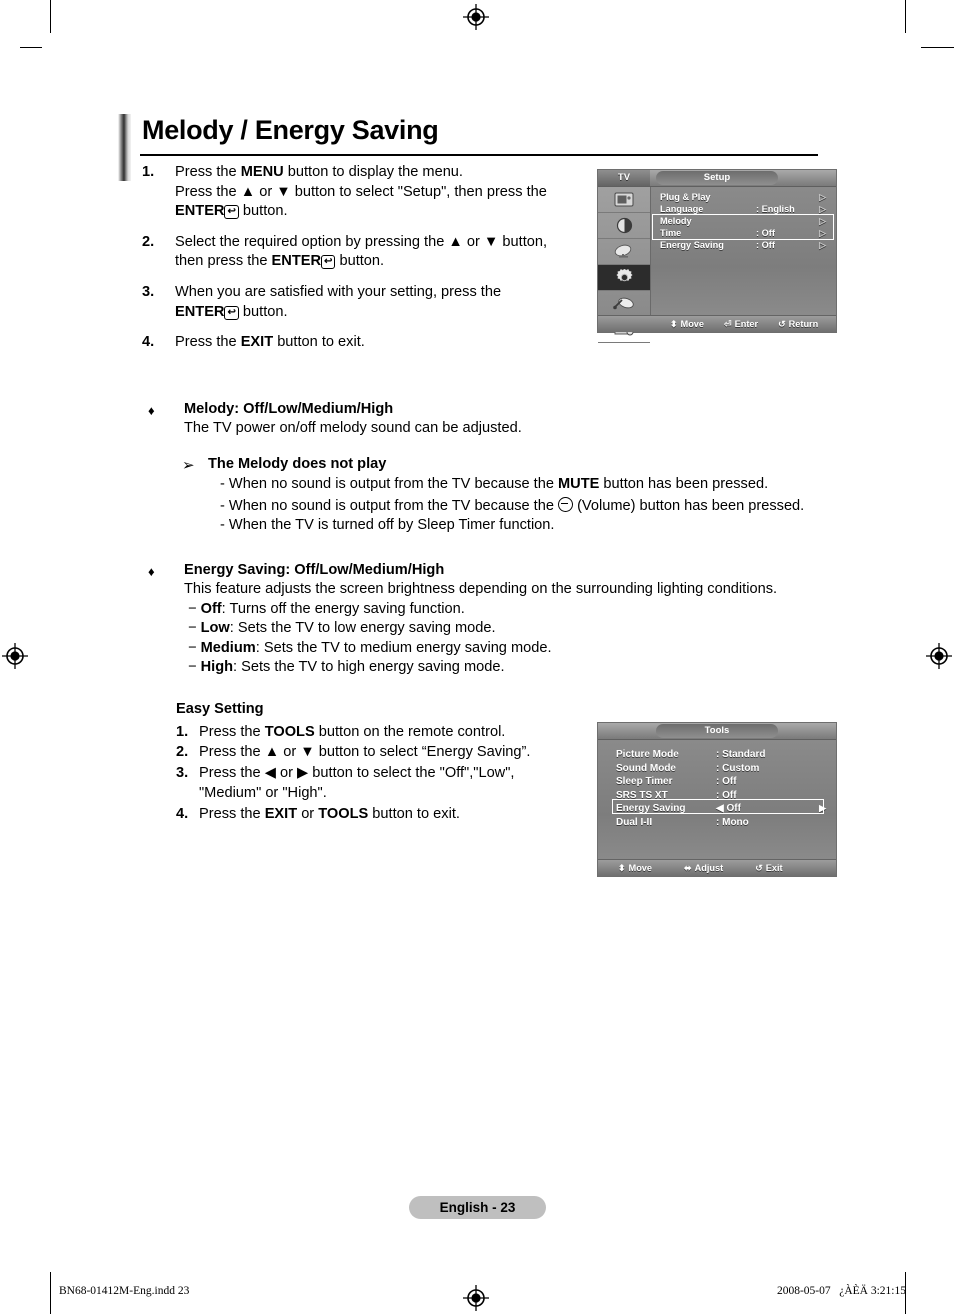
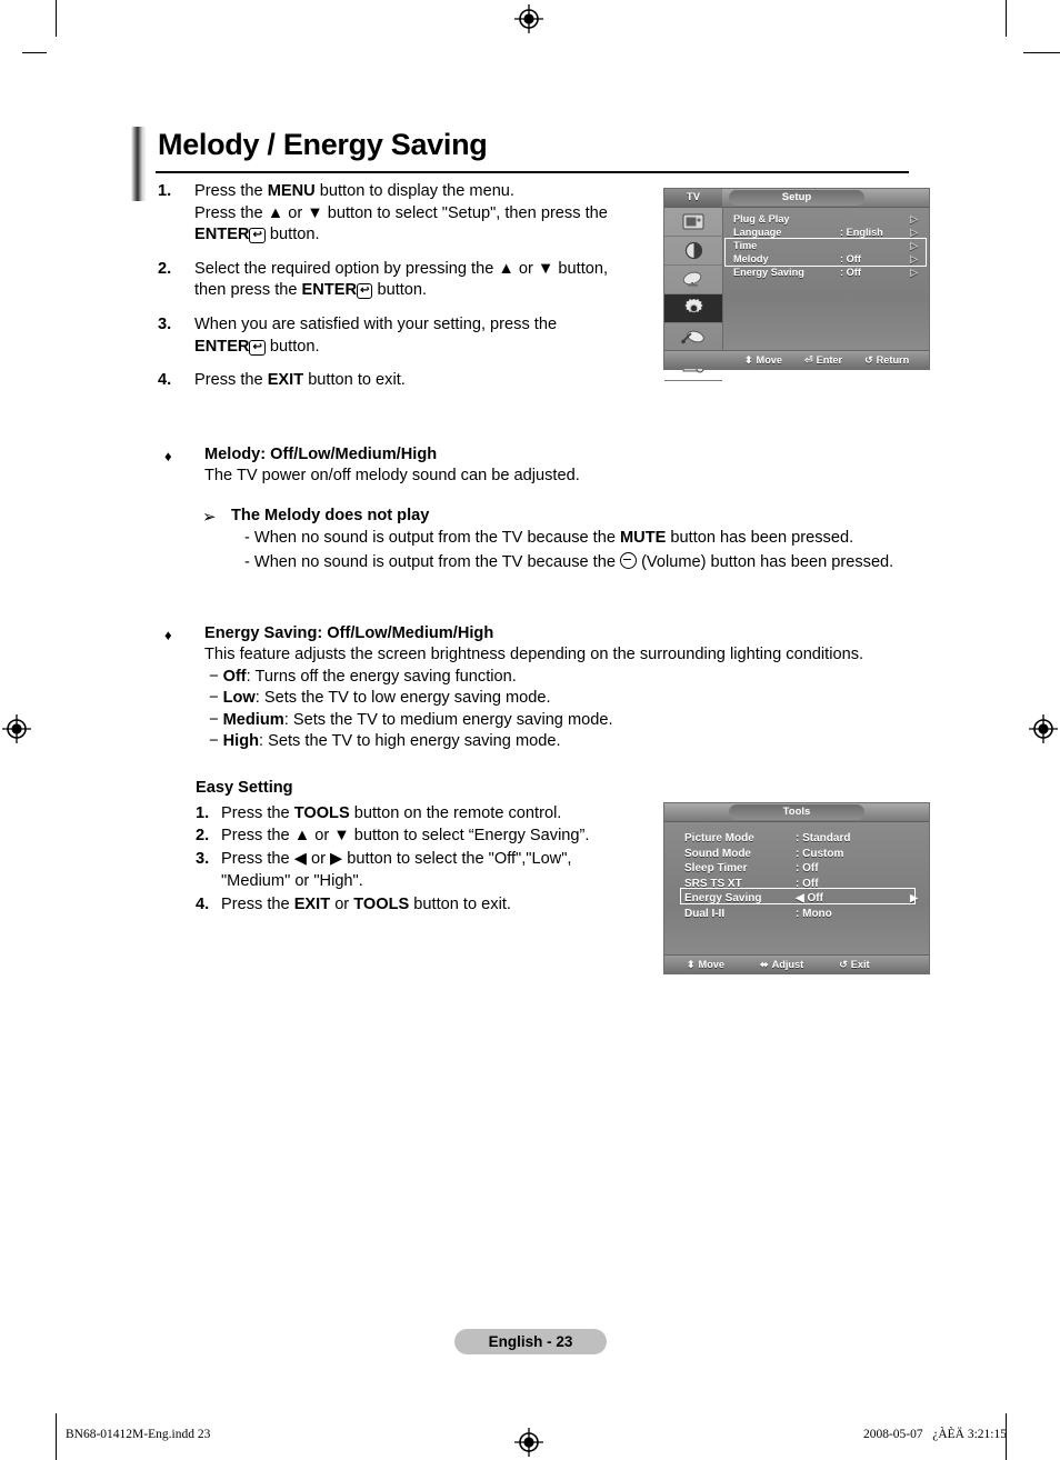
  Melody / Energy Saving
  1.
  Press the MENU button to display the menu.
  Press the ▲ or ▼ button to select "Setup", then press the
  ENTER ↩ button.
  2.
  Select the required option by pressing the ▲ or ▼ button,
  then press the ENTER ↩ button.
  3.
  When you are satisfied with your setting, press the
  ENTER ↩ button.
  4.
  Press the EXIT button to exit.
  ♦
  Melody: Off/Low/Medium/High
  The TV power on/off melody sound can be adjusted.
  ➢
  The Melody does not play
  - When no sound is output from the TV because the MUTE button has been pressed.
  - When no sound is output from the TV because the (Volume) button has been pressed.
- - When the TV is turned off by Sleep Timer function.
  ♦
  Energy Saving: Off/Low/Medium/High
  This feature adjusts the screen brightness depending on the surrounding lighting conditions.
  − Off: Turns off the energy saving function.
  − Low: Sets the TV to low energy saving mode.
  − Medium: Sets the TV to medium energy saving mode.
  − High: Sets the TV to high energy saving mode.
  Easy Setting
  1.
  Press the TOOLS button on the remote control.
  2.
  Press the ▲ or ▼ button to select “Energy Saving”.
  3.
  Press the ◀ or ▶ button to select the "Off","Low",
  "Medium" or "High".
  4.
  Press the EXIT or TOOLS button to exit.
  TV
  Setup
  Plug & Play
  ▷
  Language
  : English
  ▷
- Melody
+ Time
  ▷
- Time
+ Melody
  : Off
  ▷
  Energy Saving
  : Off
  ▷
  ⬍
  Move
  ⏎
  Enter
  ↺
  Return
  Tools
  Picture Mode
  : Standard
  Sound Mode
  : Custom
  Sleep Timer
  : Off
  SRS TS XT
  : Off
  Energy Saving
  ◀ Off
  ▶
  Dual I-II
  : Mono
  ⬍
  Move
  ⬌
  Adjust
  ↺
  Exit
  English - 23
  BN68-01412M-Eng.indd 23
  2008-05-07 ¿ÀÈÄ 3:21:15
